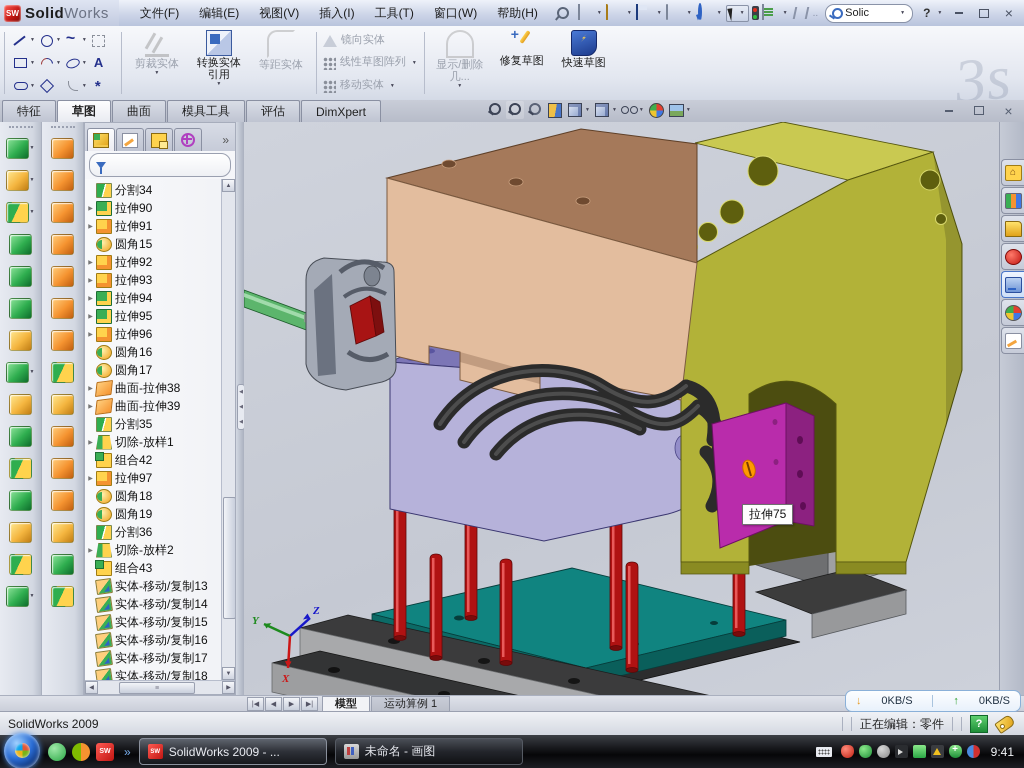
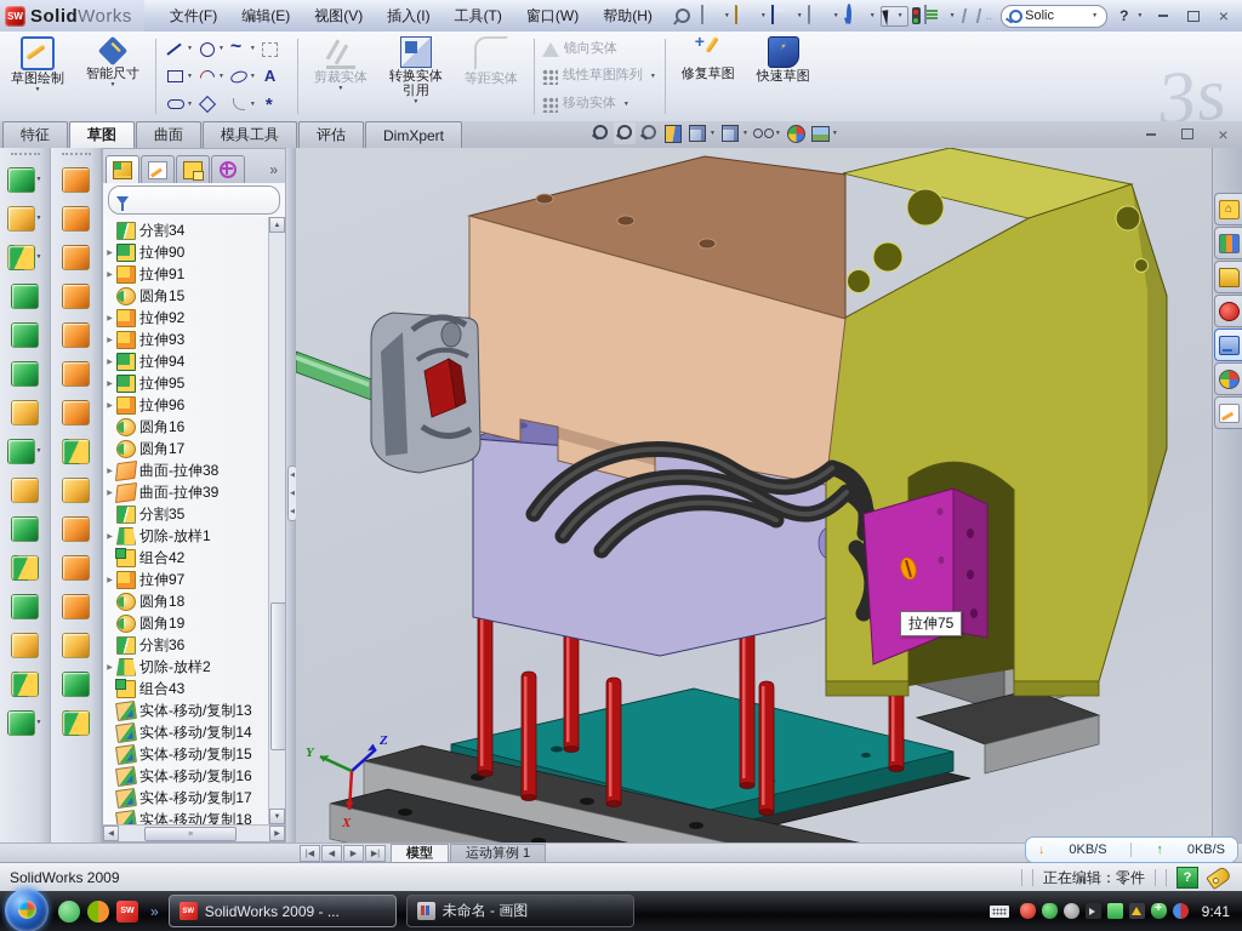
  SW
  SolidWorks
  文件(F)
  编辑(E)
  视图(V)
  插入(I)
  工具(T)
  窗口(W)
  帮助(H)
  ..
  Solic
  ?
  ×
+ 草图绘制
+ 智能尺寸
  剪裁实体
  转换实体引用
  等距实体
  镜向实体
  线性草图阵列
  移动实体
- 显示/删除几...
  修复草图
  快速草图
  特征
  草图
  曲面
  模具工具
  评估
  DimXpert
  ×
  »
  分割34
  拉伸90
  拉伸91
  圆角15
  拉伸92
  拉伸93
  拉伸94
  拉伸95
  拉伸96
  圆角16
  圆角17
  曲面-拉伸38
  曲面-拉伸39
  分割35
  切除-放样1
  组合42
  拉伸97
  圆角18
  圆角19
  分割36
  切除-放样2
  组合43
  实体-移动/复制13
  实体-移动/复制14
  实体-移动/复制15
  实体-移动/复制16
  实体-移动/复制17
  实体-移动/复制18
  Y
  Z
  X
  拉伸75
  ⌂
  模型
  运动算例 1
  ↓
  0KB/S
  ↑
  0KB/S
  SolidWorks 2009
  正在编辑：零件
  ?
  »
  SolidWorks 2009 - ...
  未命名 - 画图
  9:41
